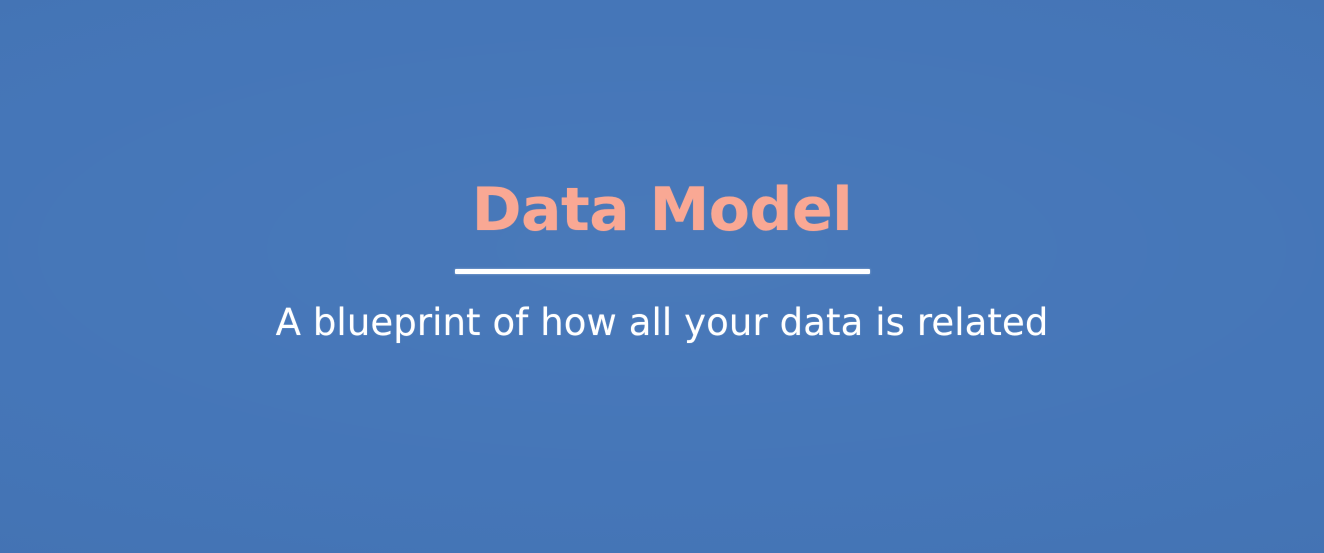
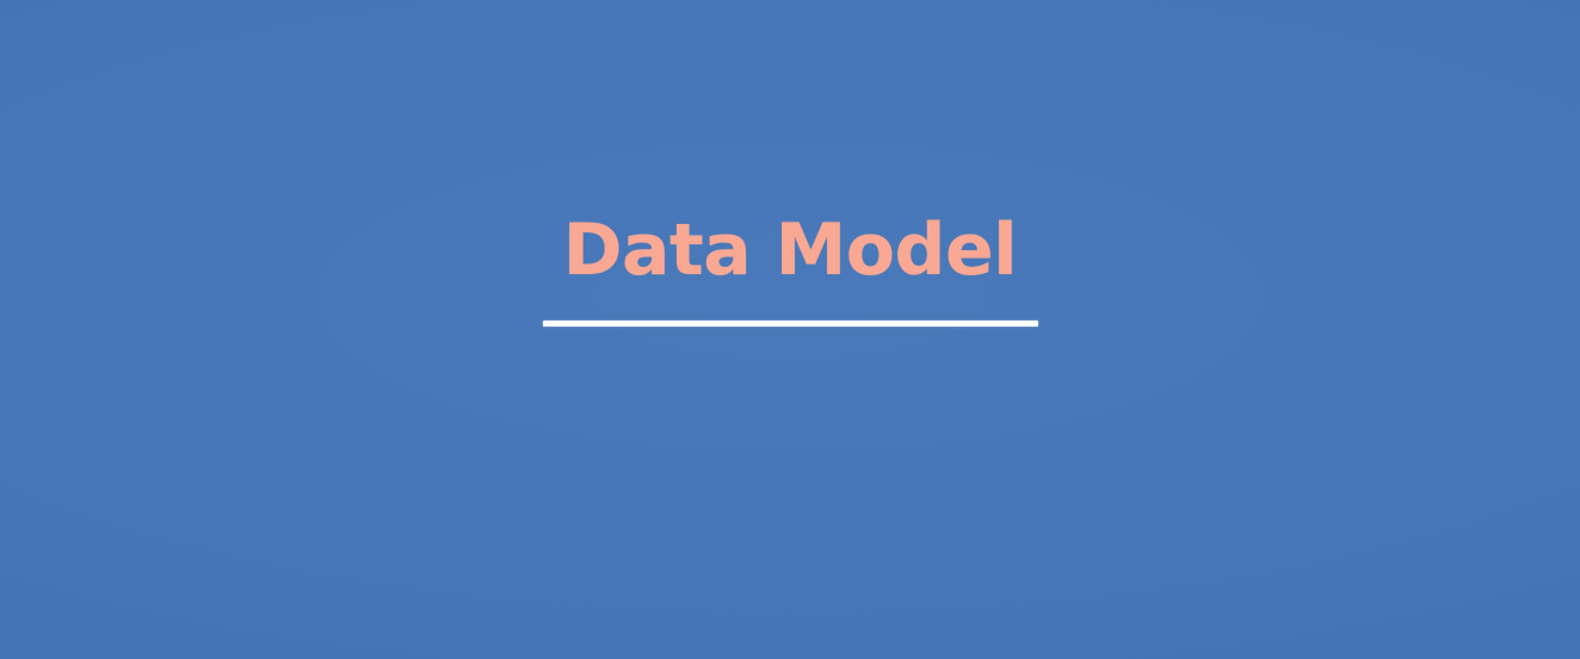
  Data Model
- A blueprint of how all your data is related
